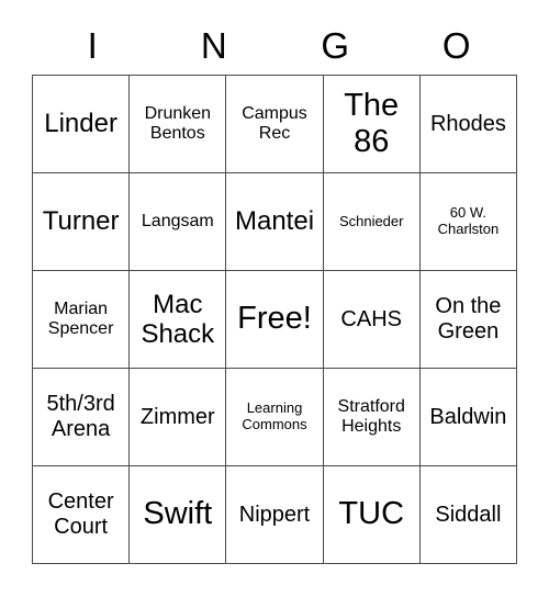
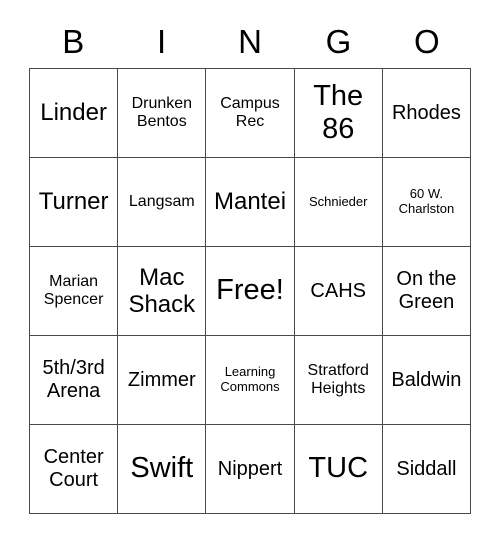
+ B
  I
  N
  G
  O
  Linder
  Drunken
  Bentos
  Campus
  Rec
  The
  86
  Rhodes
  Turner
  Langsam
  Mantei
  Schnieder
  60 W.
  Charlston
  Marian
  Spencer
  Mac
  Shack
  Free!
  CAHS
  On the
  Green
  5th/3rd
  Arena
  Zimmer
  Learning
  Commons
  Stratford
  Heights
  Baldwin
  Center
  Court
  Swift
  Nippert
  TUC
  Siddall
